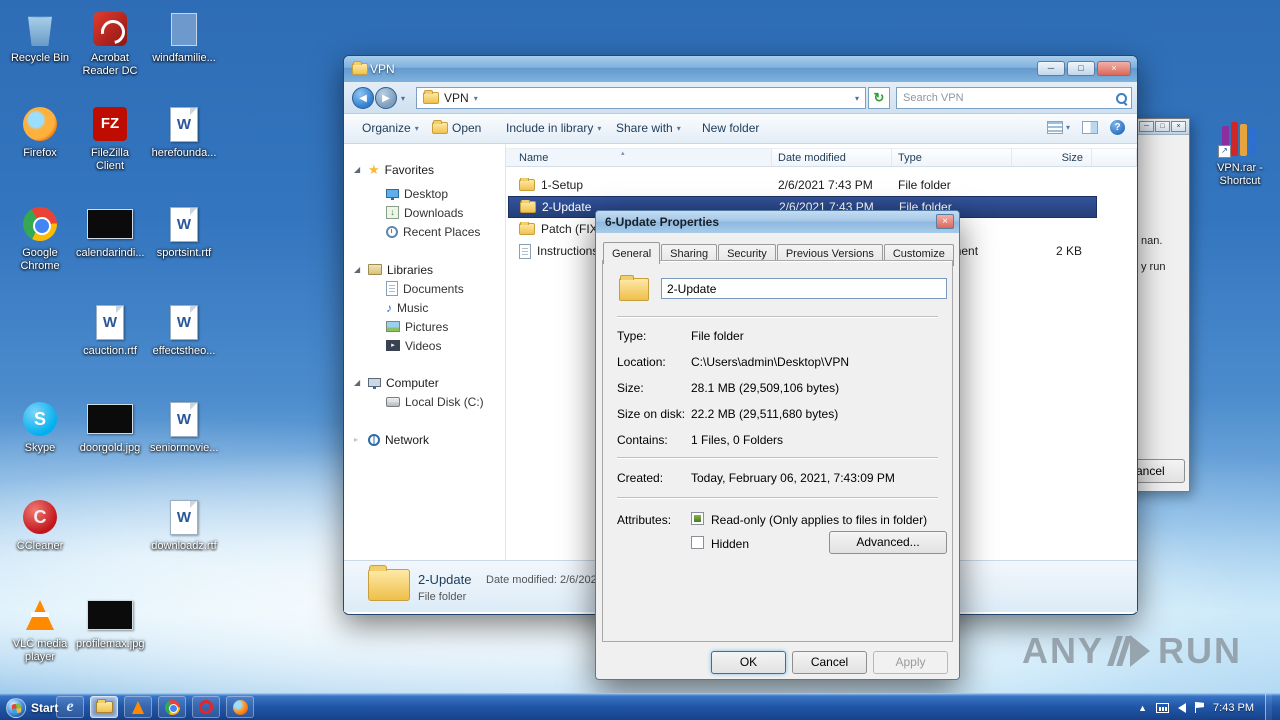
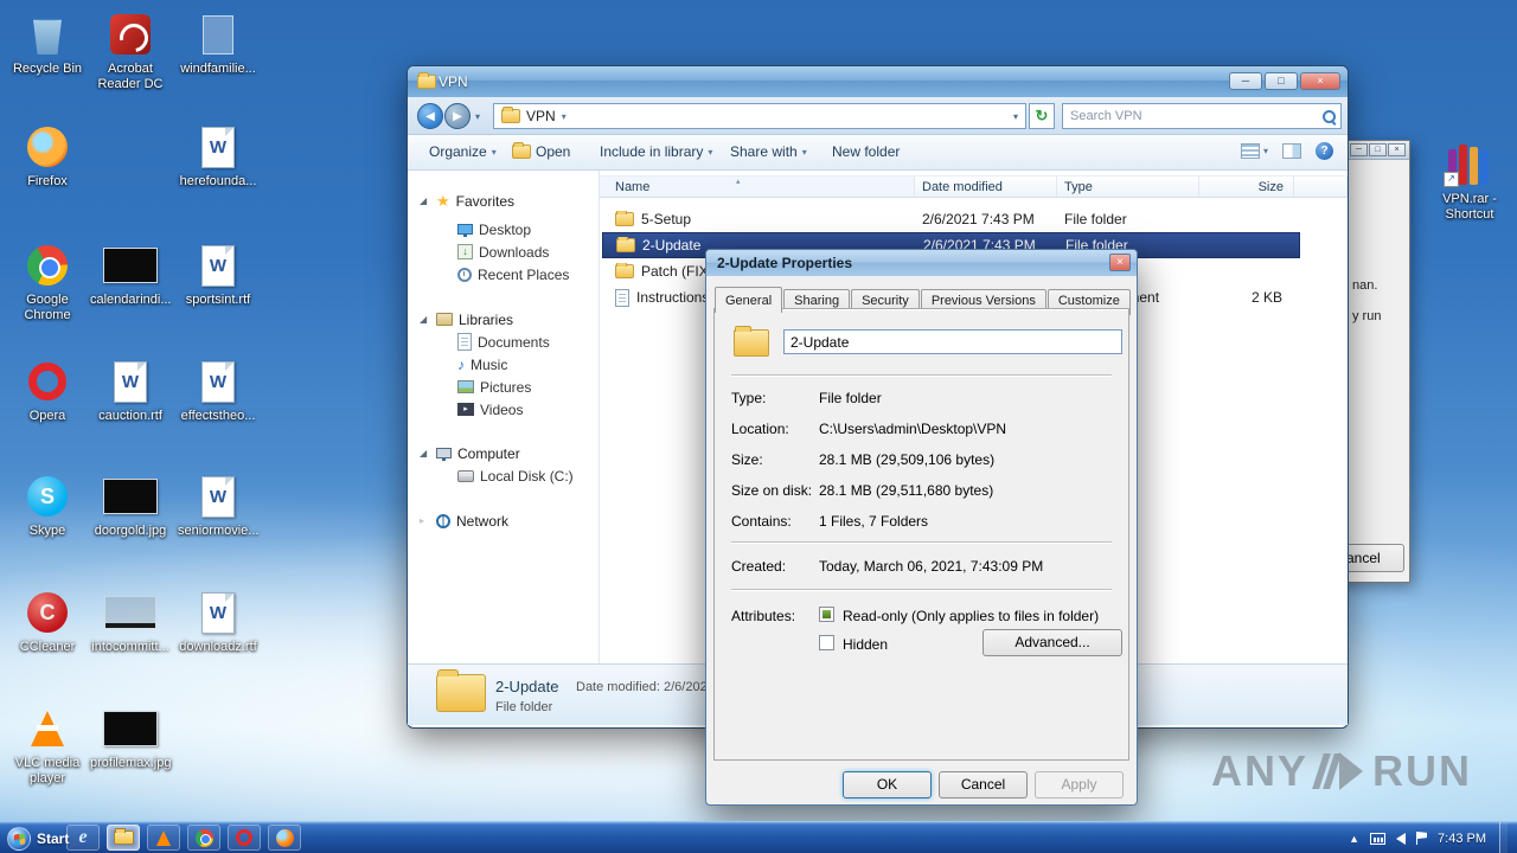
  Recycle Bin
  Firefox
  Google Chrome
+ Opera
  S
  Skype
  C
  CCleaner
  VLC media player
  Acrobat Reader DC
- FZ
- FileZilla Client
  calendarindi...
  cauction.rtf
  doorgold.jpg
+ intocommitt...
  profilemax.jpg
  windfamilie...
  herefounda...
  sportsint.rtf
  effectstheo...
  seniormovie...
  downloadz.rtf
  VPN.rar - Shortcut
  nan.
  y run
  ancel
  VPN
  ─
  □
  ×
  ◀
  ▶
  ▾
  VPN
  ▾
  ▾
  ↻
  Search VPN
  Organize
  ▾
  Open
  Include in library
  ▾
  Share with
  ▾
  New folder
  ▾
  ?
  ◢
  ★
  Favorites
  Desktop
  ↓
  Downloads
  Recent Places
  ◢
  Libraries
  Documents
  ♪
  Music
  Pictures
  Videos
  ◢
  Computer
  Local Disk (C:)
  ▸
  Network
  Name
  Date modified
  Type
  Size
- 1-Setup
+ 5-Setup
  2/6/2021 7:43 PM
  File folder
  2-Update
  2/6/2021 7:43 PM
  File folder
  Patch (FIX
  Instruction
  2 KB
  2-Update
  Date modified: 2/6/202
  File folder
- 6-Update Properties
+ 2-Update Properties
  ×
  General
  Sharing
  Security
  Previous Versions
  Customize
  2-Update
  Type:
  File folder
  Location:
  C:\Users\admin\Desktop\VPN
  Size:
  28.1 MB (29,509,106 bytes)
  Size on disk:
- 22.2 MB (29,511,680 bytes)
+ 28.1 MB (29,511,680 bytes)
  Contains:
- 1 Files, 0 Folders
+ 1 Files, 7 Folders
  Created:
- Today, February 06, 2021, 7:43:09 PM
+ Today, March 06, 2021, 7:43:09 PM
  Attributes:
  Read-only (Only applies to files in folder)
  Hidden
  Advanced...
  OK
  Cancel
  Apply
  ANY
  RUN
  Start
  e
  ▲
  7:43 PM
